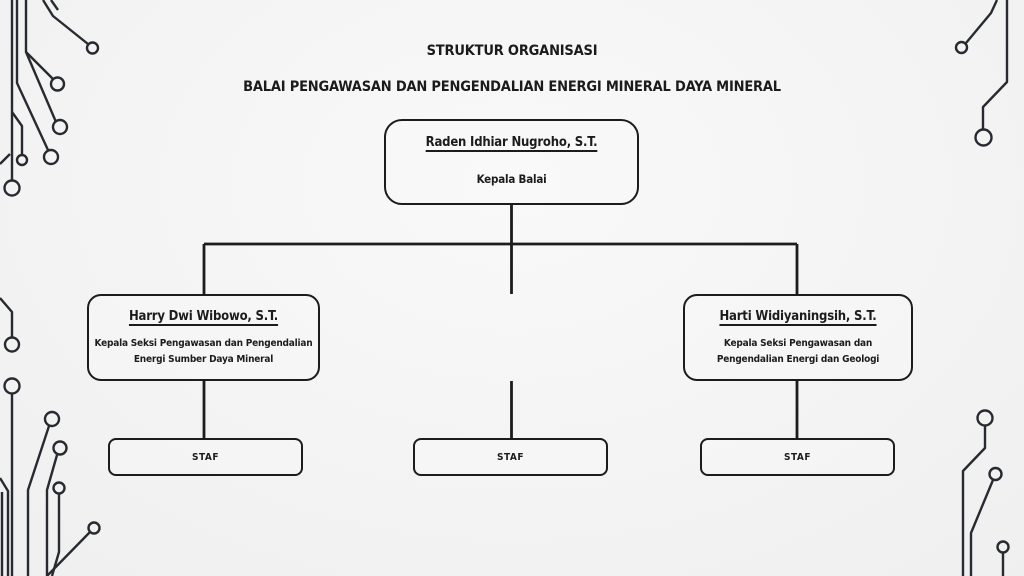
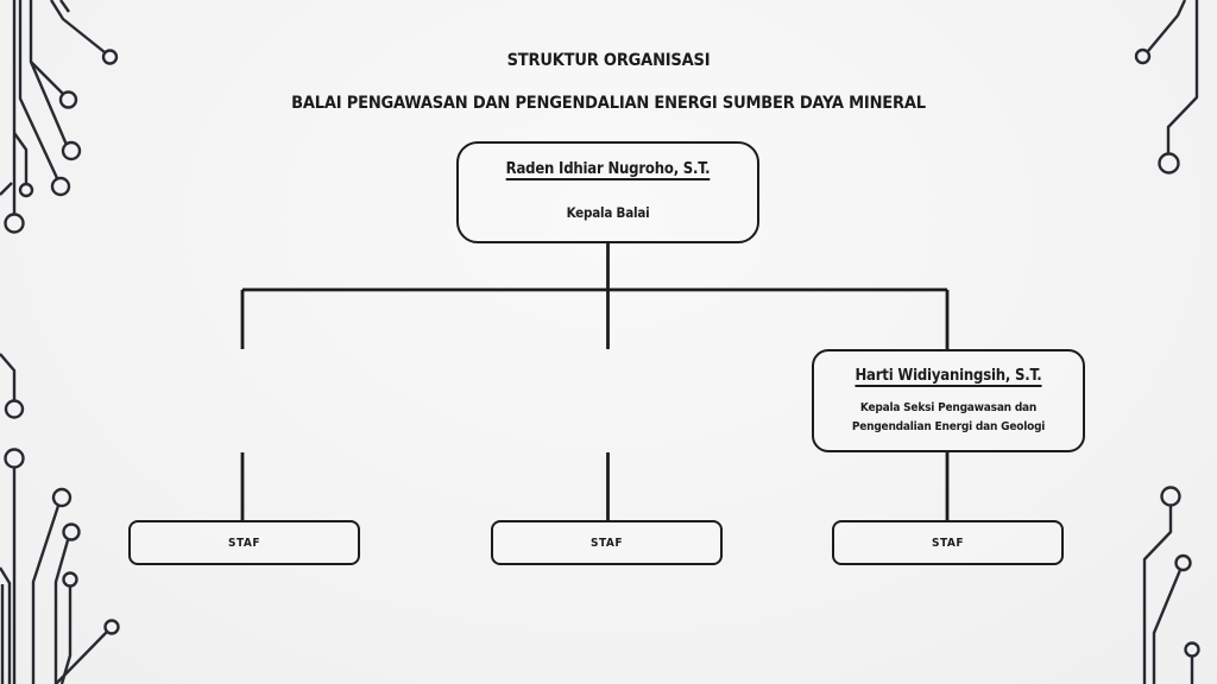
  STRUKTUR ORGANISASI
- BALAI PENGAWASAN DAN PENGENDALIAN ENERGI MINERAL DAYA MINERAL
+ BALAI PENGAWASAN DAN PENGENDALIAN ENERGI SUMBER DAYA MINERAL
  Raden Idhiar Nugroho, S.T.
  Kepala Balai
- Harry Dwi Wibowo, S.T.
- Kepala Seksi Pengawasan dan Pengendalian Energi Sumber Daya Mineral
  Harti Widiyaningsih, S.T.
  Kepala Seksi Pengawasan dan Pengendalian Energi dan Geologi
  STAF
  STAF
  STAF
